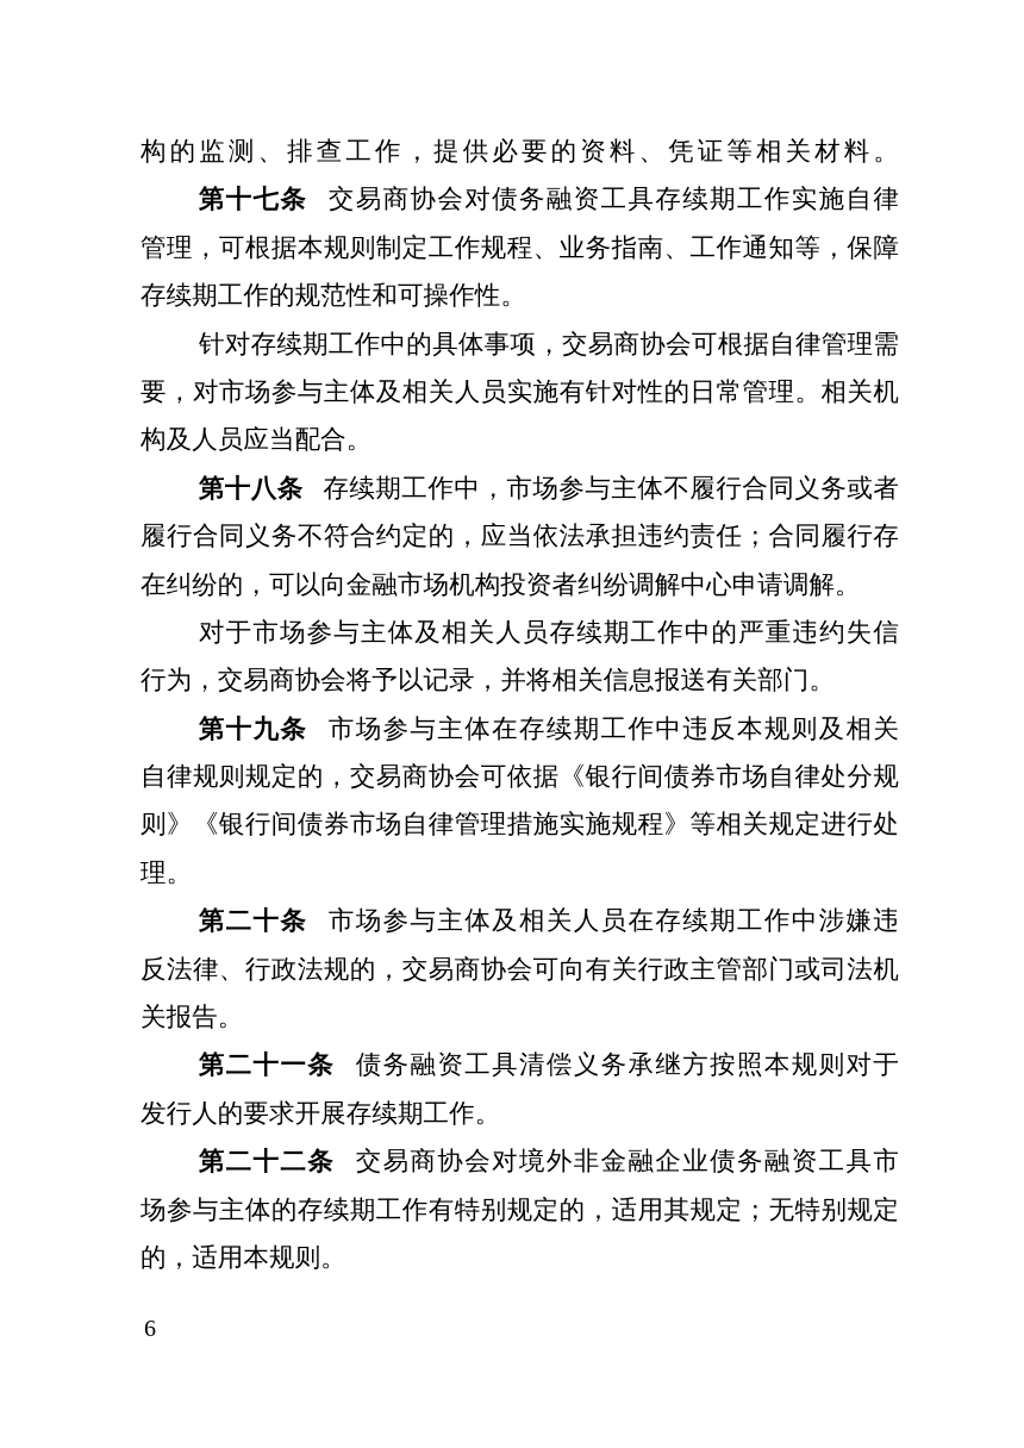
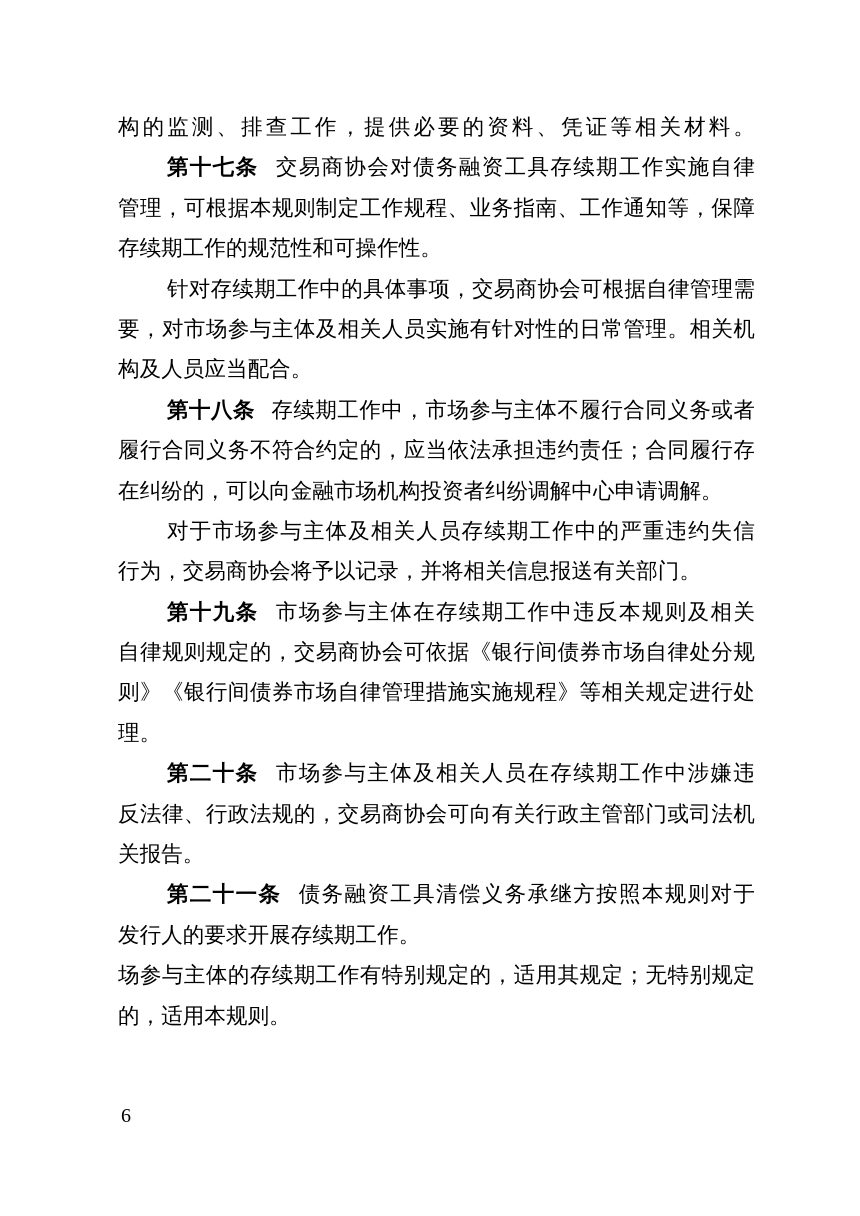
  构的监测、排查工作，提供必要的资料、凭证等相关材料。
  第十七条 交易商协会对债务融资工具存续期工作实施自律
  管理，可根据本规则制定工作规程、业务指南、工作通知等，保障
  存续期工作的规范性和可操作性。
  针对存续期工作中的具体事项，交易商协会可根据自律管理需
  要，对市场参与主体及相关人员实施有针对性的日常管理。相关机
  构及人员应当配合。
  第十八条 存续期工作中，市场参与主体不履行合同义务或者
  履行合同义务不符合约定的，应当依法承担违约责任；合同履行存
  在纠纷的，可以向金融市场机构投资者纠纷调解中心申请调解。
  对于市场参与主体及相关人员存续期工作中的严重违约失信
  行为，交易商协会将予以记录，并将相关信息报送有关部门。
  第十九条 市场参与主体在存续期工作中违反本规则及相关
  自律规则规定的，交易商协会可依据《银行间债券市场自律处分规
  则》《银行间债券市场自律管理措施实施规程》等相关规定进行处
  理。
  第二十条 市场参与主体及相关人员在存续期工作中涉嫌违
  反法律、行政法规的，交易商协会可向有关行政主管部门或司法机
  关报告。
  第二十一条 债务融资工具清偿义务承继方按照本规则对于
  发行人的要求开展存续期工作。
- 第二十二条 交易商协会对境外非金融企业债务融资工具市
  场参与主体的存续期工作有特别规定的，适用其规定；无特别规定
  的，适用本规则。
  6
